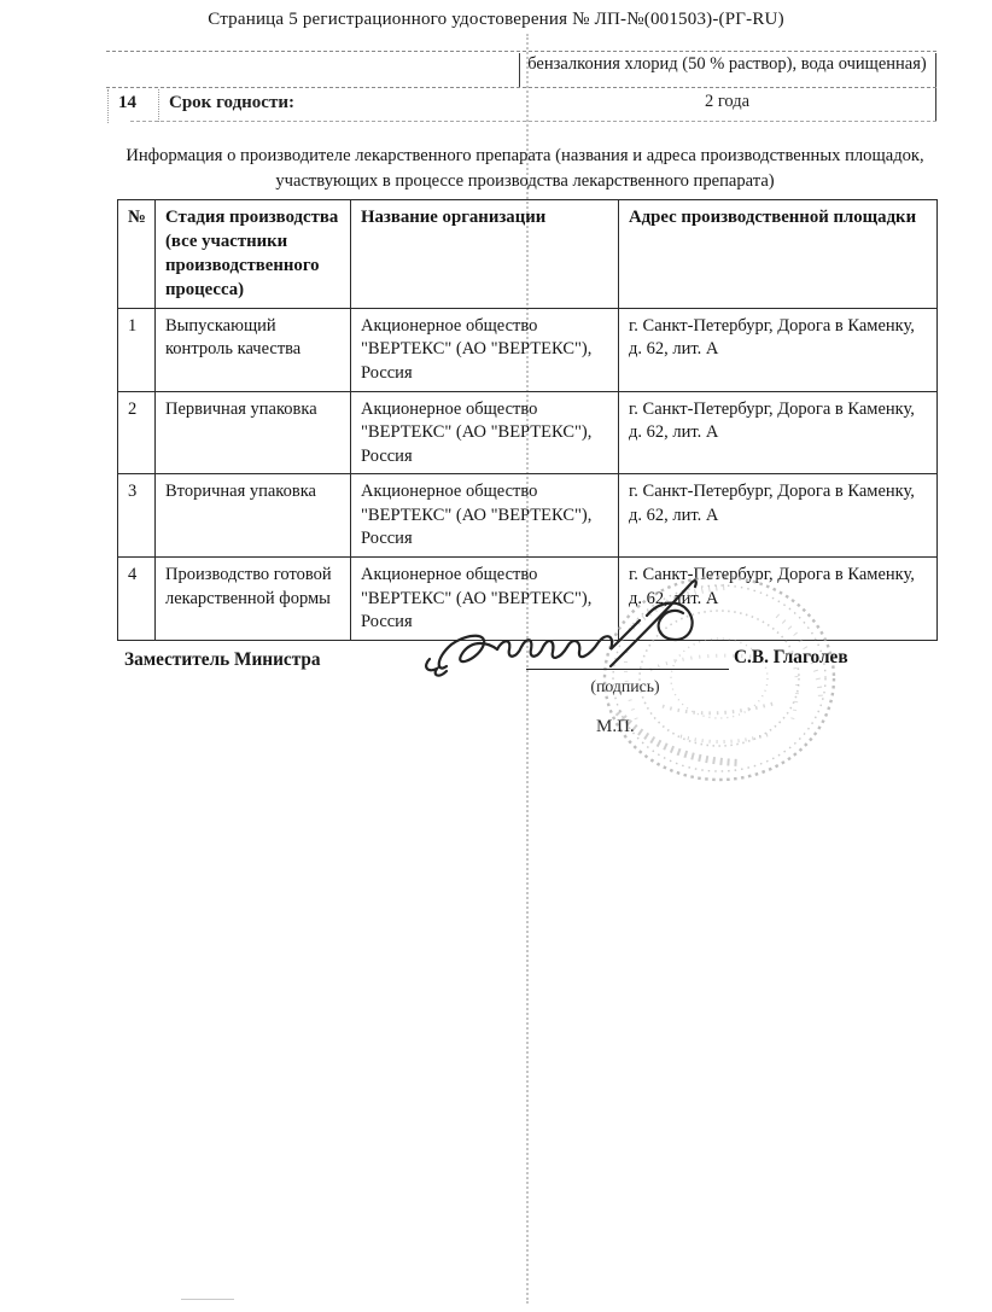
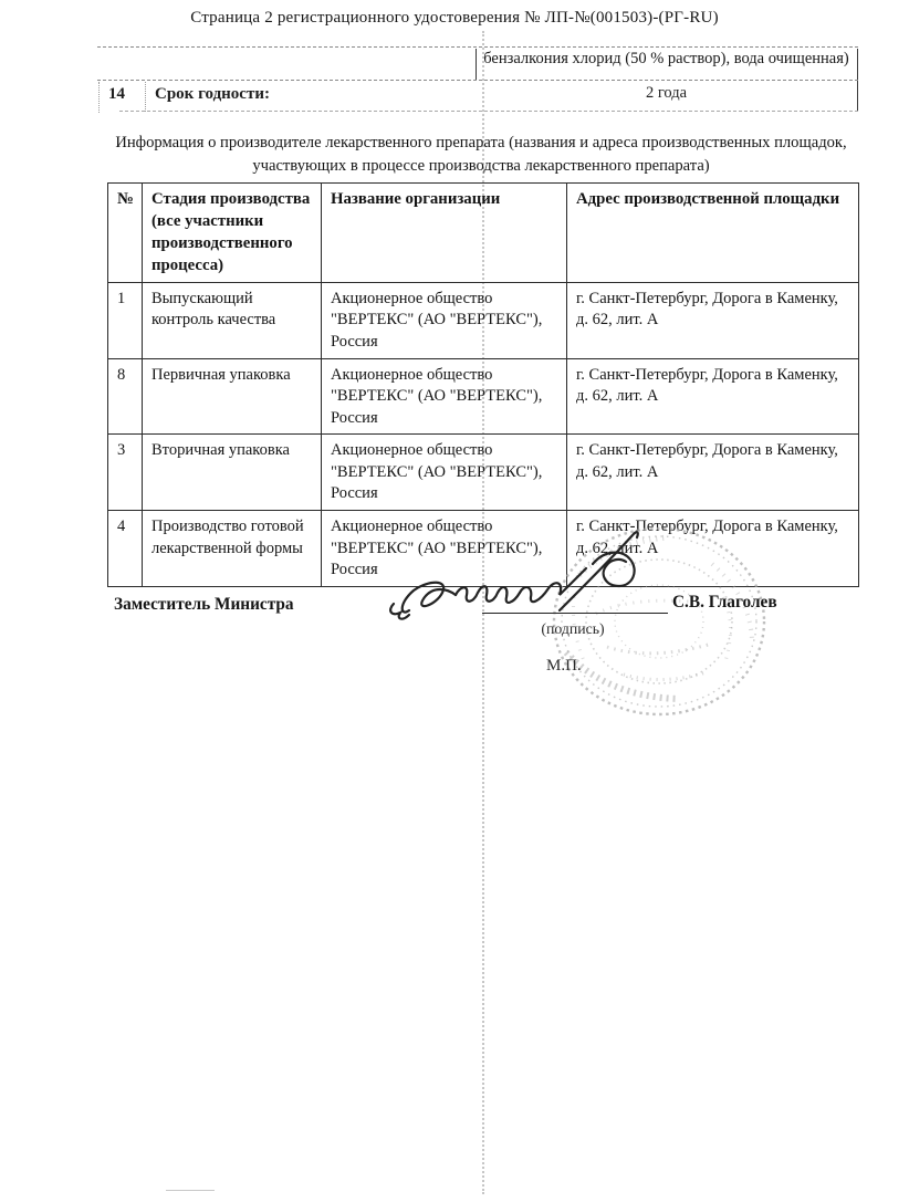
- Страница 5 регистрационного удостоверения № ЛП-№(001503)-(РГ-RU)
+ Страница 2 регистрационного удостоверения № ЛП-№(001503)-(РГ-RU)
  бензалкония хлорид (50 % раствор), вода очищенная)
  14
  Срок годности:
  2 года
  Информация о производителе лекарственного препарата (названия и адреса производственных площадок, участвующих в процессе производства лекарственного препарата)
  №	Стадия производства (все участники производственного процесса)	Название организации	Адрес производственной площадки
  1	Выпускающий контроль качества	Акционерное общество "ВЕРТЕКС" (АО "ВЕРТЕКС"), Россия	г. Санкт-Петербург, Дорога в Каменку, д. 62, лит. А
- 2	Первичная упаковка	Акционерное общество "ВЕРТЕКС" (АО "ВЕРТЕКС"), Россия	г. Санкт-Петербург, Дорога в Каменку, д. 62, лит. А
+ 8	Первичная упаковка	Акционерное общество "ВЕРТЕКС" (АО "ВЕРТЕКС"), Россия	г. Санкт-Петербург, Дорога в Каменку, д. 62, лит. А
  3	Вторичная упаковка	Акционерное общество "ВЕРТЕКС" (АО "ВЕРТЕКС"), Россия	г. Санкт-Петербург, Дорога в Каменку, д. 62, лит. А
  4	Производство готовой лекарственной формы	Акционерное общество "ВЕРТЕКС" (АО "ВЕРТЕКС"), Россия	г. Санкт-Петербург, Дорога в Каменку, д. 62,ит. А
  Заместитель Министра
  (подпись)
  С.В. Глаголев
  М.П.
